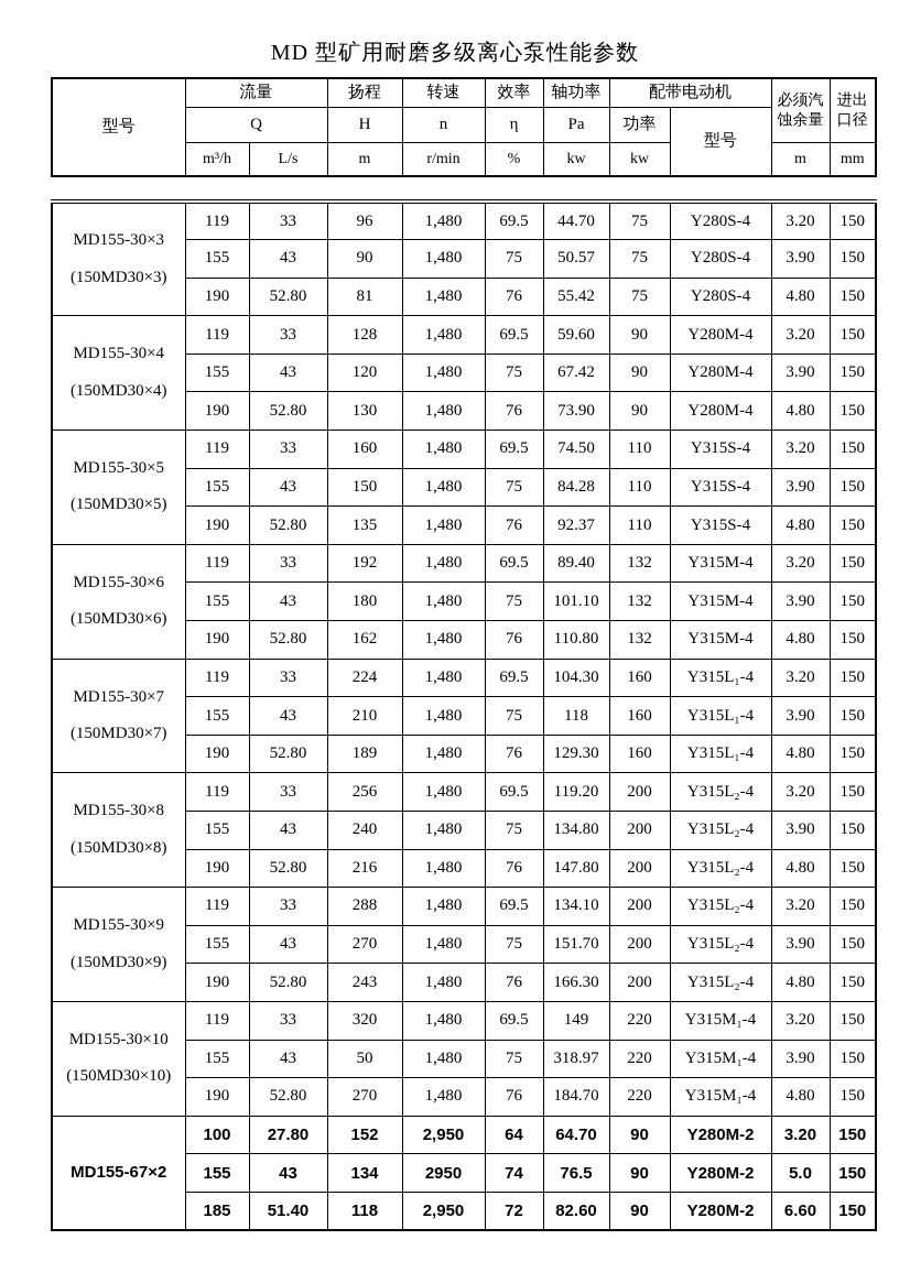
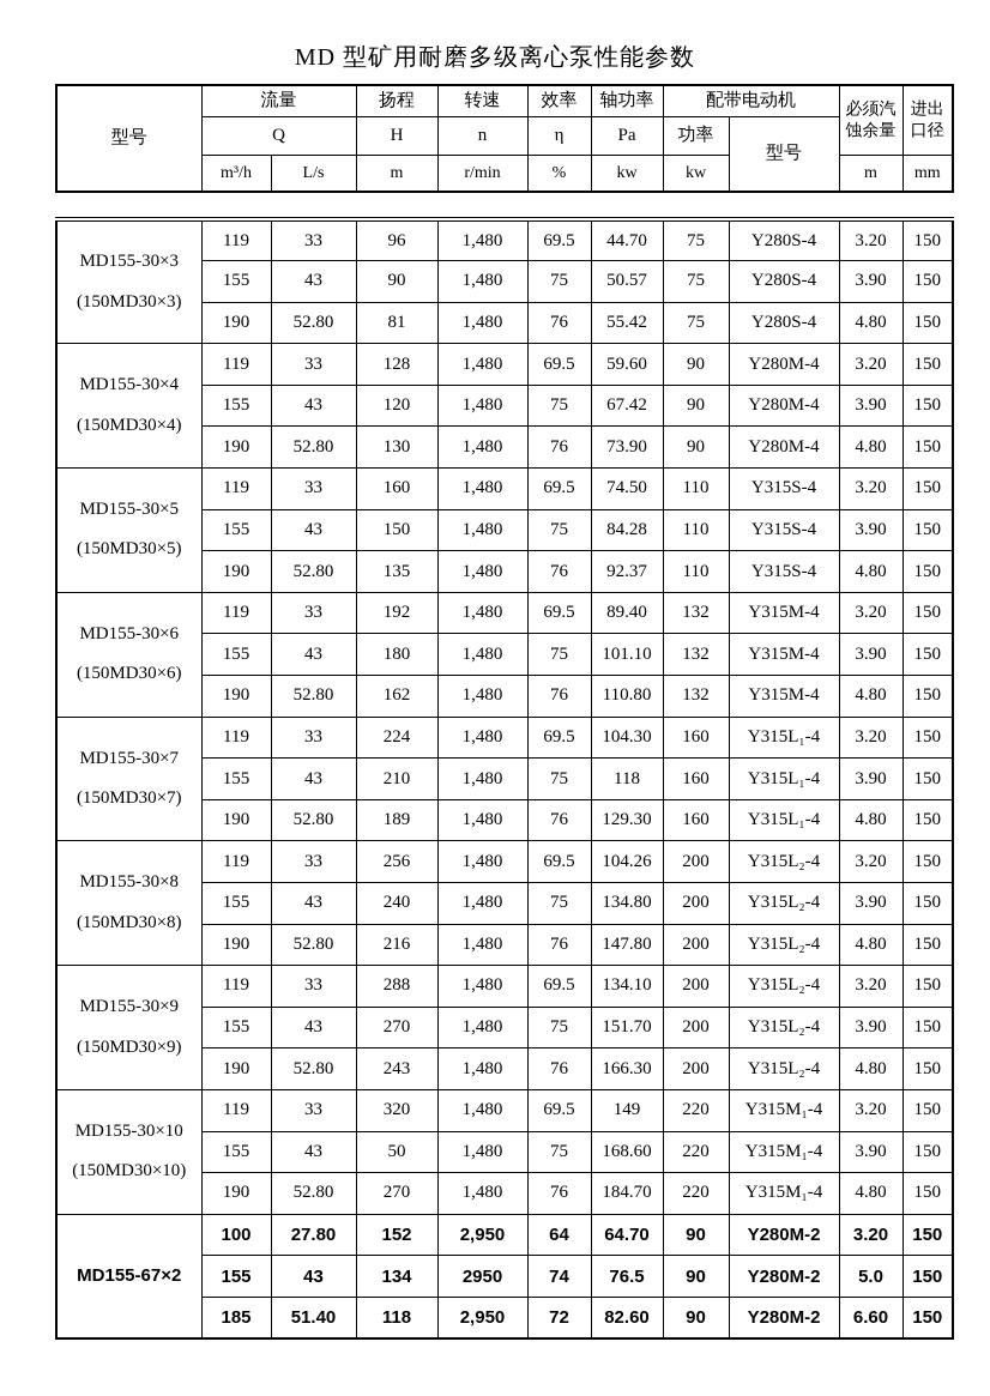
  MD 型矿用耐磨多级离心泵性能参数
  型号	流量	扬程	转速	效率	轴功率	配带电动机	必须汽 蚀余量	进出 口径
  Q	H	n	η	Pa	功率	型号
  m³/h	L/s	m	r/min	%	kw	kw	m	mm
  MD155-30×3(150MD30×3)	119	33	96	1,480	69.5	44.70	75	Y280S-4	3.20	150
  155	43	90	1,480	75	50.57	75	Y280S-4	3.90	150
  190	52.80	81	1,480	76	55.42	75	Y280S-4	4.80	150
  MD155-30×4(150MD30×4)	119	33	128	1,480	69.5	59.60	90	Y280M-4	3.20	150
  155	43	120	1,480	75	67.42	90	Y280M-4	3.90	150
  190	52.80	130	1,480	76	73.90	90	Y280M-4	4.80	150
  MD155-30×5(150MD30×5)	119	33	160	1,480	69.5	74.50	110	Y315S-4	3.20	150
  155	43	150	1,480	75	84.28	110	Y315S-4	3.90	150
  190	52.80	135	1,480	76	92.37	110	Y315S-4	4.80	150
  MD155-30×6(150MD30×6)	119	33	192	1,480	69.5	89.40	132	Y315M-4	3.20	150
  155	43	180	1,480	75	101.10	132	Y315M-4	3.90	150
  190	52.80	162	1,480	76	110.80	132	Y315M-4	4.80	150
  MD155-30×7(150MD30×7)	119	33	224	1,480	69.5	104.30	160	Y315L₁-4	3.20	150
  155	43	210	1,480	75	118	160	Y315L₁-4	3.90	150
  190	52.80	189	1,480	76	129.30	160	Y315L₁-4	4.80	150
- MD155-30×8(150MD30×8)	119	33	256	1,480	69.5	119.20	200	Y315L₂-4	3.20	150
+ MD155-30×8(150MD30×8)	119	33	256	1,480	69.5	104.26	200	Y315L₂-4	3.20	150
  155	43	240	1,480	75	134.80	200	Y315L₂-4	3.90	150
  190	52.80	216	1,480	76	147.80	200	Y315L₂-4	4.80	150
  MD155-30×9(150MD30×9)	119	33	288	1,480	69.5	134.10	200	Y315L₂-4	3.20	150
  155	43	270	1,480	75	151.70	200	Y315L₂-4	3.90	150
  190	52.80	243	1,480	76	166.30	200	Y315L₂-4	4.80	150
  MD155-30×10(150MD30×10)	119	33	320	1,480	69.5	149	220	Y315M₁-4	3.20	150
- 155	43	50	1,480	75	318.97	220	Y315M₁-4	3.90	150
+ 155	43	50	1,480	75	168.60	220	Y315M₁-4	3.90	150
  190	52.80	270	1,480	76	184.70	220	Y315M₁-4	4.80	150
  MD155-67×2	100	27.80	152	2,950	64	64.70	90	Y280M-2	3.20	150
  155	43	134	2950	74	76.5	90	Y280M-2	5.0	150
  185	51.40	118	2,950	72	82.60	90	Y280M-2	6.60	150
